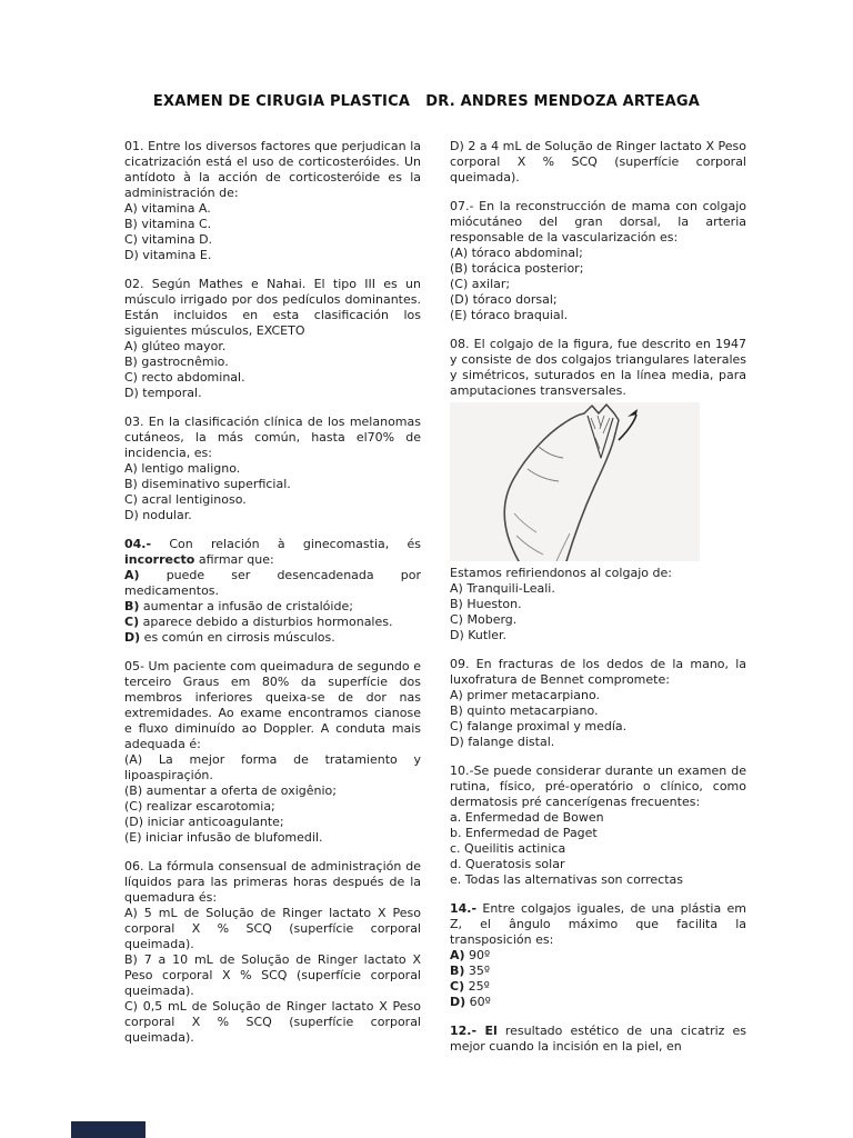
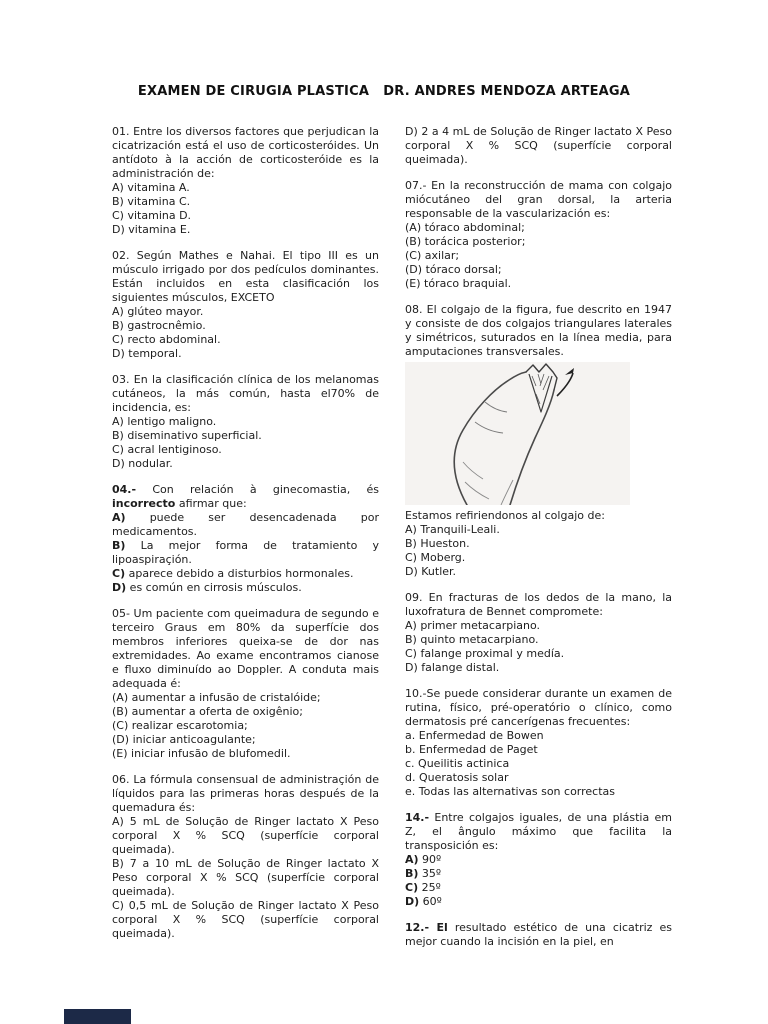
  EXAMEN DE CIRUGIA PLASTICA DR. ANDRES MENDOZA ARTEAGA
  01. Entre los diversos factores que perjudican la cicatrización está el uso de corticosteróides. Un antídoto à la acción de corticosteróide es la administración de:
  A) vitamina A.
  B) vitamina C.
  C) vitamina D.
  D) vitamina E.
  02. Según Mathes e Nahai. El tipo III es un músculo irrigado por dos pedículos dominantes. Están incluidos en esta clasificación los siguientes músculos, EXCETO
  A) glúteo mayor.
  B) gastrocnêmio.
  C) recto abdominal.
  D) temporal.
  03. En la clasificación clínica de los melanomas cutáneos, la más común, hasta el70% de incidencia, es:
  A) lentigo maligno.
  B) diseminativo superficial.
  C) acral lentiginoso.
  D) nodular.
  04.- Con relación à ginecomastia, és incorrecto afirmar que:
  A) puede ser desencadenada por medicamentos.
- B) aumentar a infusão de cristalóide;
+ B) La mejor forma de tratamiento y lipoaspiraçión.
  C) aparece debido a disturbios hormonales.
  D) es común en cirrosis músculos.
  05- Um paciente com queimadura de segundo e terceiro Graus em 80% da superfície dos membros inferiores queixa-se de dor nas extremidades. Ao exame encontramos cianose e fluxo diminuído ao Doppler. A conduta mais adequada é:
- (A) La mejor forma de tratamiento y lipoaspiraçión.
+ (A) aumentar a infusão de cristalóide;
  (B) aumentar a oferta de oxigênio;
  (C) realizar escarotomia;
  (D) iniciar anticoagulante;
  (E) iniciar infusão de blufomedil.
  06. La fórmula consensual de administraçión de líquidos para las primeras horas después de la quemadura és:
  A) 5 mL de Solução de Ringer lactato X Peso corporal X % SCQ (superfície corporal queimada).
  B) 7 a 10 mL de Solução de Ringer lactato X Peso corporal X % SCQ (superfície corporal queimada).
  C) 0,5 mL de Solução de Ringer lactato X Peso corporal X % SCQ (superfície corporal queimada).
  D) 2 a 4 mL de Solução de Ringer lactato X Peso corporal X % SCQ (superfície corporal queimada).
  07.- En la reconstrucción de mama con colgajo miócutáneo del gran dorsal, la arteria responsable de la vascularización es:
  (A) tóraco abdominal;
  (B) torácica posterior;
  (C) axilar;
  (D) tóraco dorsal;
  (E) tóraco braquial.
  08. El colgajo de la figura, fue descrito en 1947 y consiste de dos colgajos triangulares laterales y simétricos, suturados en la línea media, para amputaciones transversales.
  Estamos refiriendonos al colgajo de:
  A) Tranquili-Leali.
  B) Hueston.
  C) Moberg.
  D) Kutler.
  09. En fracturas de los dedos de la mano, la luxofratura de Bennet compromete:
  A) primer metacarpiano.
  B) quinto metacarpiano.
  C) falange proximal y medía.
  D) falange distal.
  10.-Se puede considerar durante un examen de rutina, físico, pré-operatório o clínico, como dermatosis pré cancerígenas frecuentes:
  a. Enfermedad de Bowen
  b. Enfermedad de Paget
  c. Queilitis actinica
  d. Queratosis solar
  e. Todas las alternativas son correctas
  14.- Entre colgajos iguales, de una plástia em Z, el ângulo máximo que facilita la transposición es:
  A) 90º
  B) 35º
  C) 25º
  D) 60º
  12.- El resultado estético de una cicatriz es mejor cuando la incisión en la piel, en
